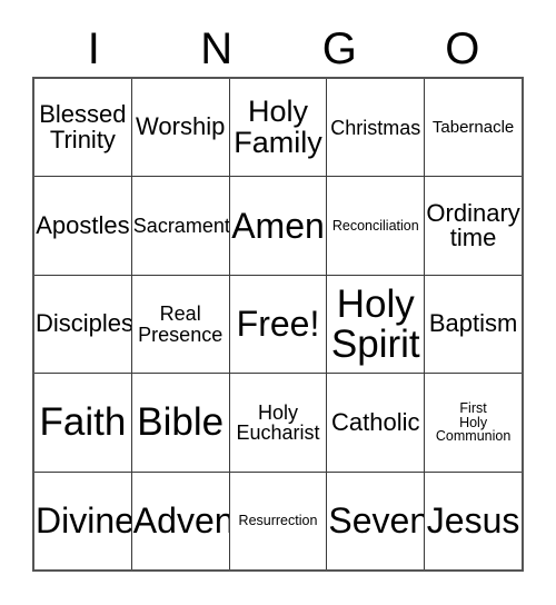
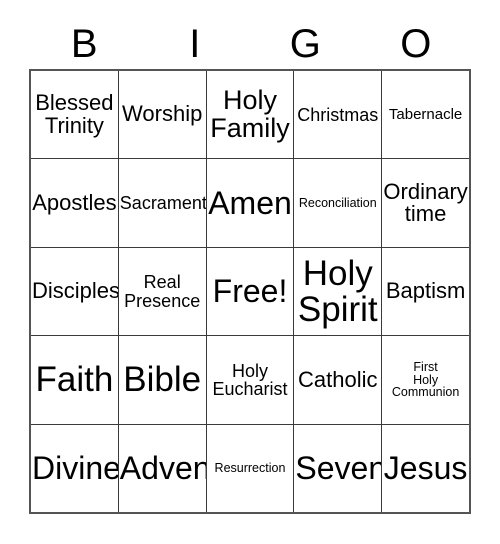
+ B
  I
- N
  G
  O
  Blessed
  Trinity
  Worship
  Holy
  Family
  Christmas
  Tabernacle
  Apostles
  Sacrament
  Amen
  Reconciliation
  Ordinary
  time
  Disciples
  Real
  Presence
  Free!
  Holy
  Spirit
  Baptism
  Faith
  Bible
  Holy
  Eucharist
  Catholic
  First
  Holy
  Communion
  Divine
  Adven
  Resurrection
  Seven
  Jesus
